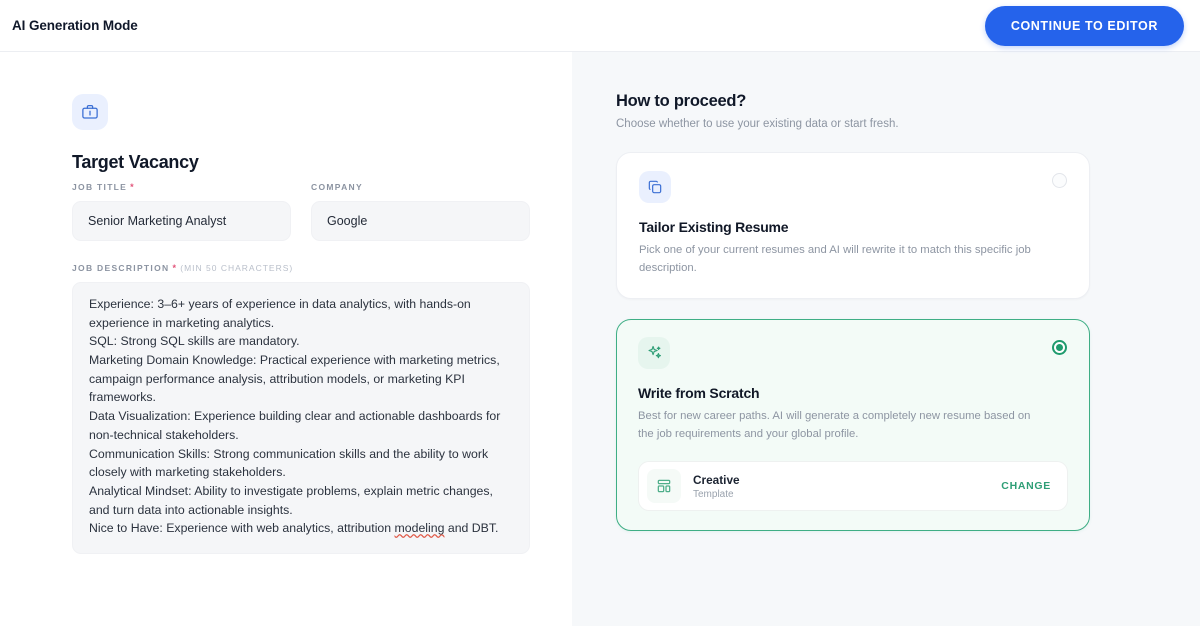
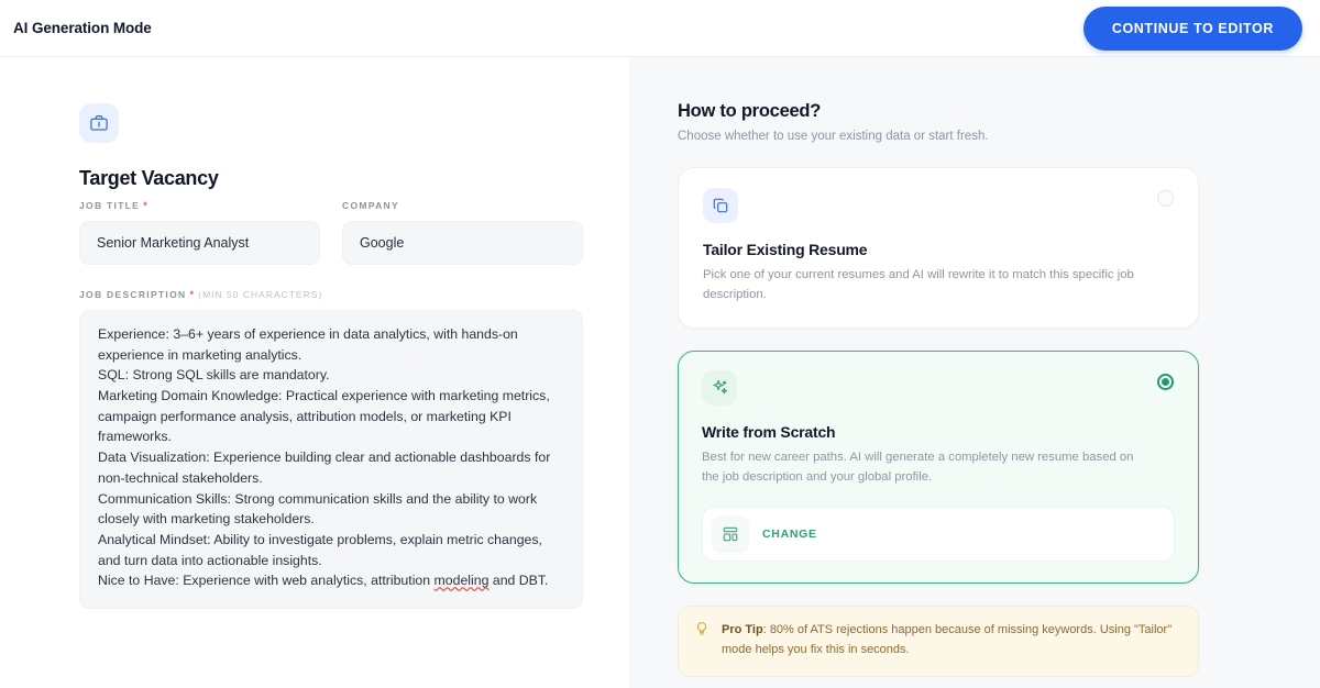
  AI Generation Mode
  CONTINUE TO EDITOR
  Target Vacancy
  JOB TITLE
  *
  Senior Marketing Analyst
  COMPANY
  Google
  JOB DESCRIPTION
  *
  (MIN 50 CHARACTERS)
  Experience: 3–6+ years of experience in data analytics, with hands-on experience in marketing analytics.
  SQL: Strong SQL skills are mandatory.
  Marketing Domain Knowledge: Practical experience with marketing metrics, campaign performance analysis, attribution models, or marketing KPI frameworks.
  Data Visualization: Experience building clear and actionable dashboards for non-technical stakeholders.
  Communication Skills: Strong communication skills and the ability to work closely with marketing stakeholders.
  Analytical Mindset: Ability to investigate problems, explain metric changes, and turn data into actionable insights.
  Nice to Have: Experience with web analytics, attribution modeling and DBT.
  How to proceed?
  Choose whether to use your existing data or start fresh.
  Tailor Existing Resume
  Pick one of your current resumes and AI will rewrite it to match this specific job description.
  Write from Scratch
- Best for new career paths. AI will generate a completely new resume based on the job requirements and your global profile.
+ Best for new career paths. AI will generate a completely new resume based on the job description and your global profile.
- Creative
- Template
  CHANGE
+ Pro Tip: 80% of ATS rejections happen because of missing keywords. Using "Tailor" mode helps you fix this in seconds.
